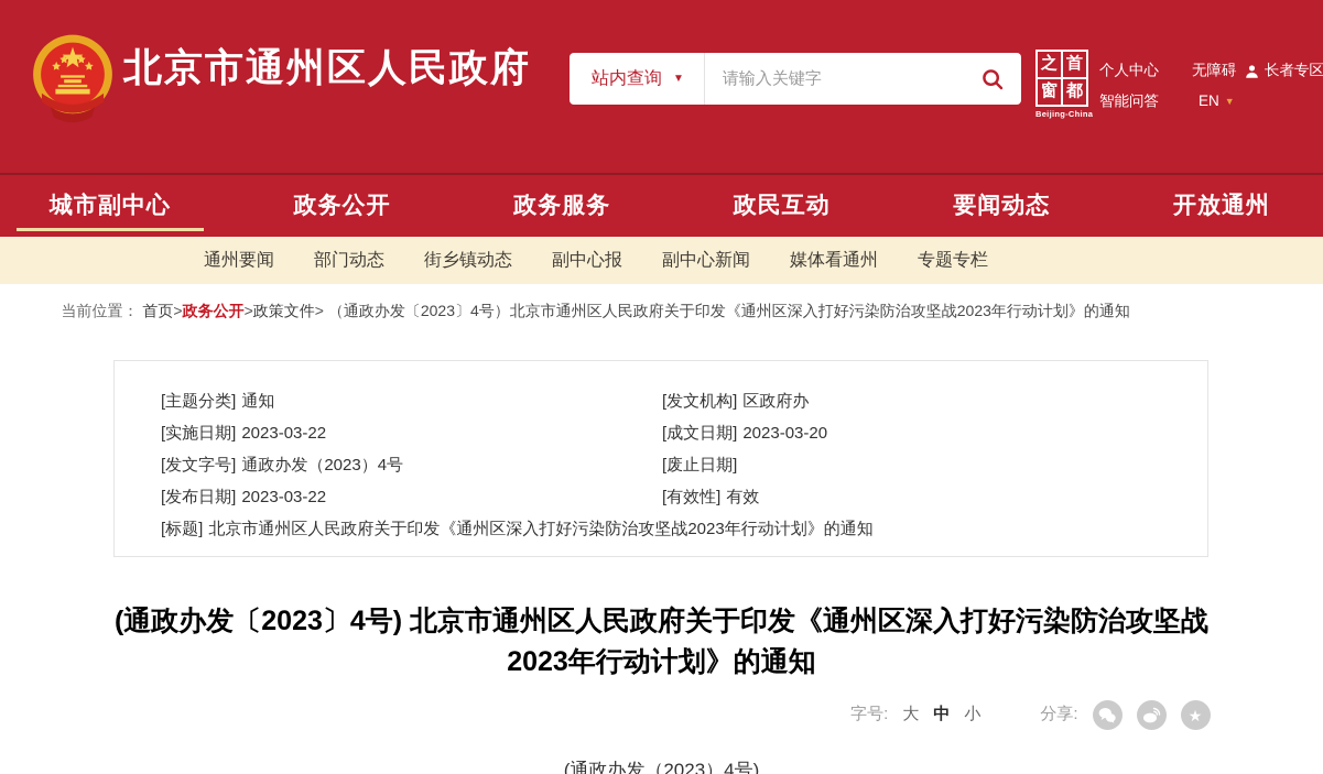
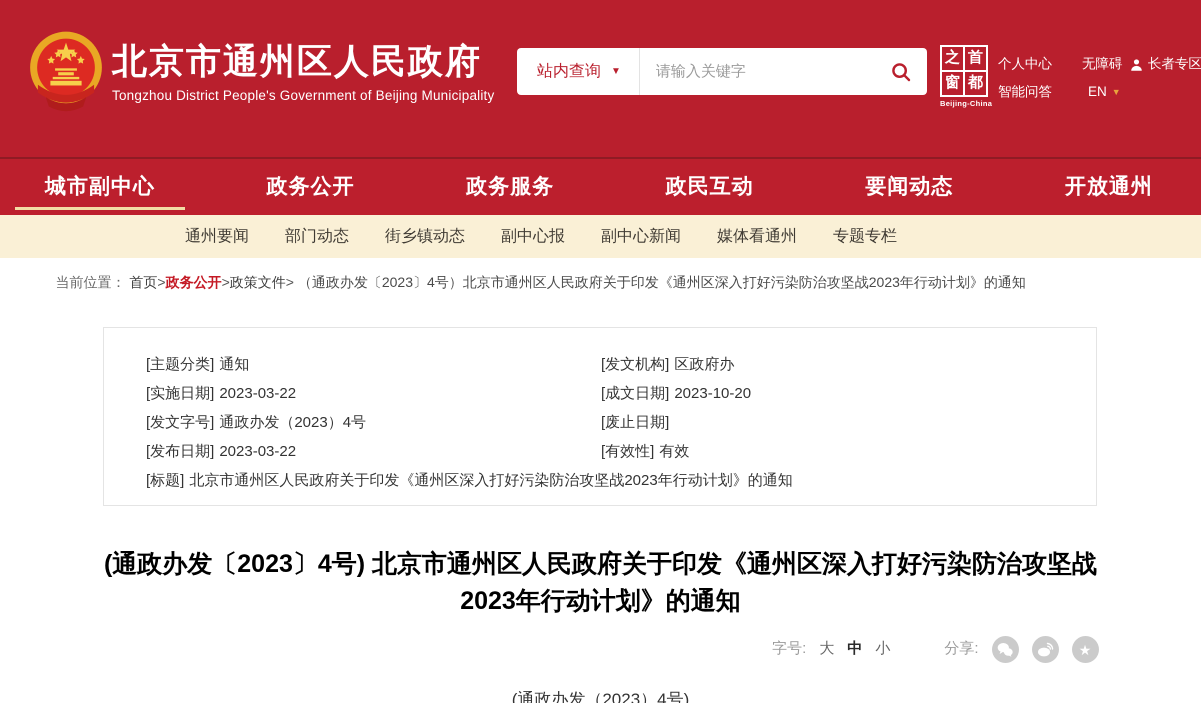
  北京市通州区人民政府
+ Tongzhou District People's Government of Beijing Municipality
  站内查询
  ▼
  请输入关键字
  之
  首
  窗
  都
  Beijing-China
  个人中心
  无障碍
  长者专区
  智能问答
  EN
  ▼
  城市副中心
  政务公开
  政务服务
  政民互动
  要闻动态
  开放通州
  通州要闻
  部门动态
  街乡镇动态
  副中心报
  副中心新闻
  媒体看通州
  专题专栏
  当前位置： 首页>政务公开>政策文件> （通政办发〔2023〕4号）北京市通州区人民政府关于印发《通州区深入打好污染防治攻坚战2023年行动计划》的通知
  [主题分类]
  通知
  [发文机构]
  区政府办
  [实施日期]
  2023-03-22
  [成文日期]
- 2023-03-20
+ 2023-10-20
  [发文字号]
  通政办发（2023）4号
  [废止日期]
  [发布日期]
  2023-03-22
  [有效性]
  有效
  [标题]
  北京市通州区人民政府关于印发《通州区深入打好污染防治攻坚战2023年行动计划》的通知
  (通政办发〔2023〕4号) 北京市通州区人民政府关于印发《通州区深入打好污染防治攻坚战2023年行动计划》的通知
  字号:
  大
  中
  小
  分享:
  ★
  (通政办发（2023）4号)
